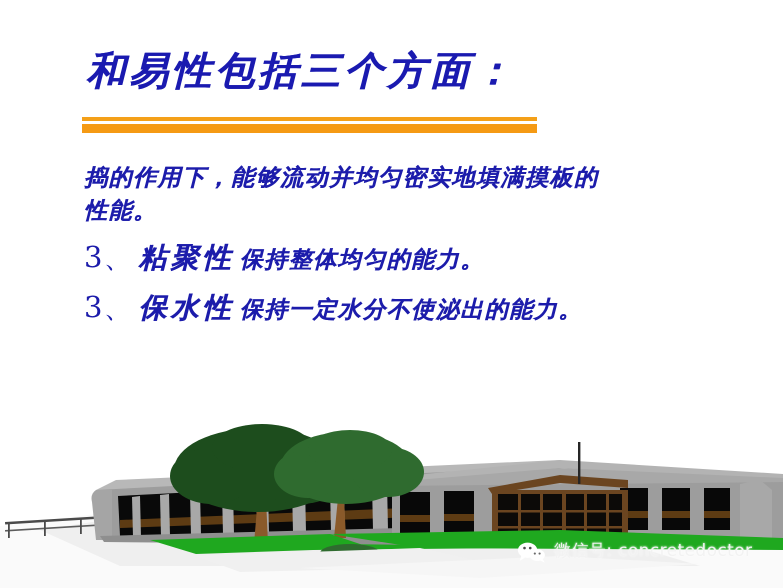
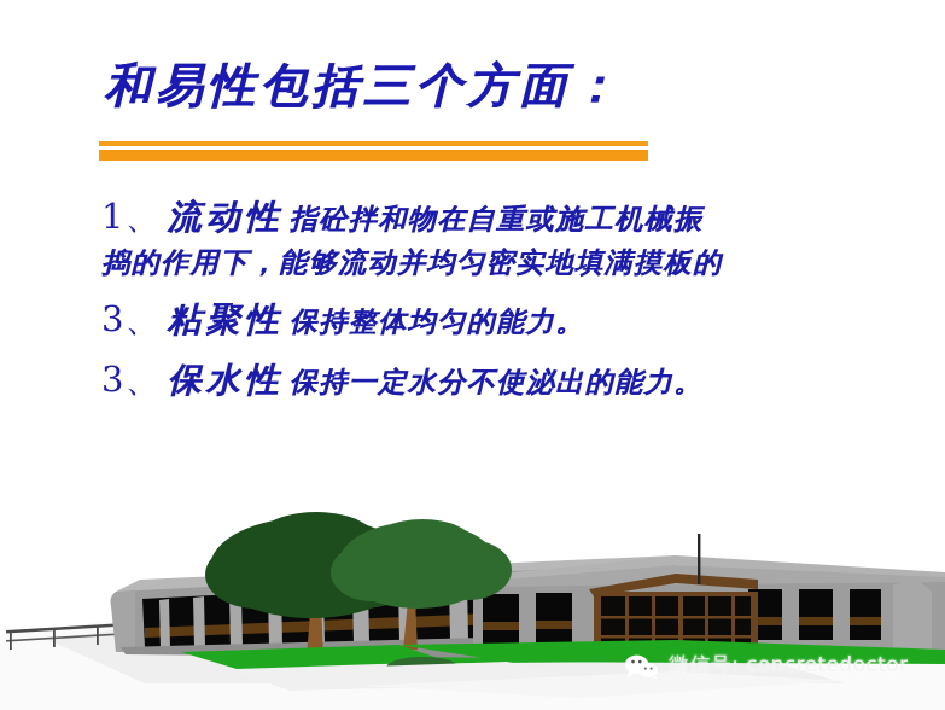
  和易性包括三个方面：
+ 1、 流动性 指砼拌和物在自重或施工机械振
  捣的作用下，能够流动并均匀密实地填满摸板的
- 性能。
  3、 粘聚性 保持整体均匀的能力。
  3、 保水性 保持一定水分不使泌出的能力。
  微信号: concretedoctor
